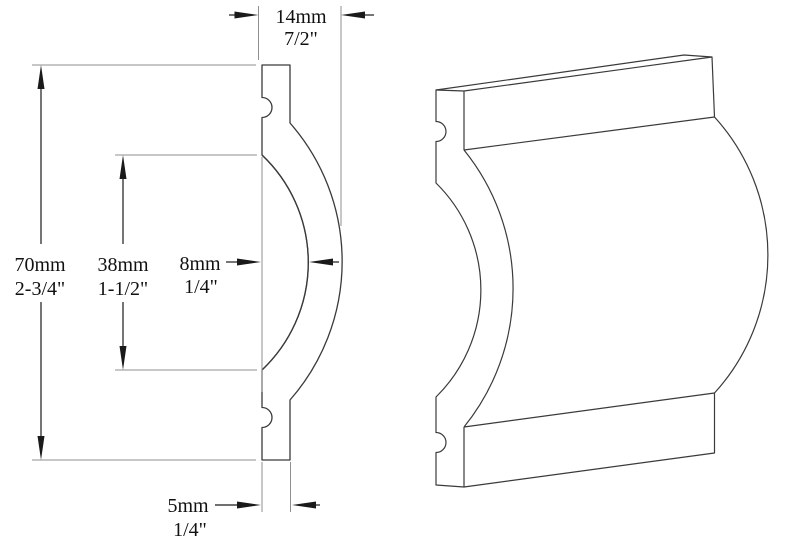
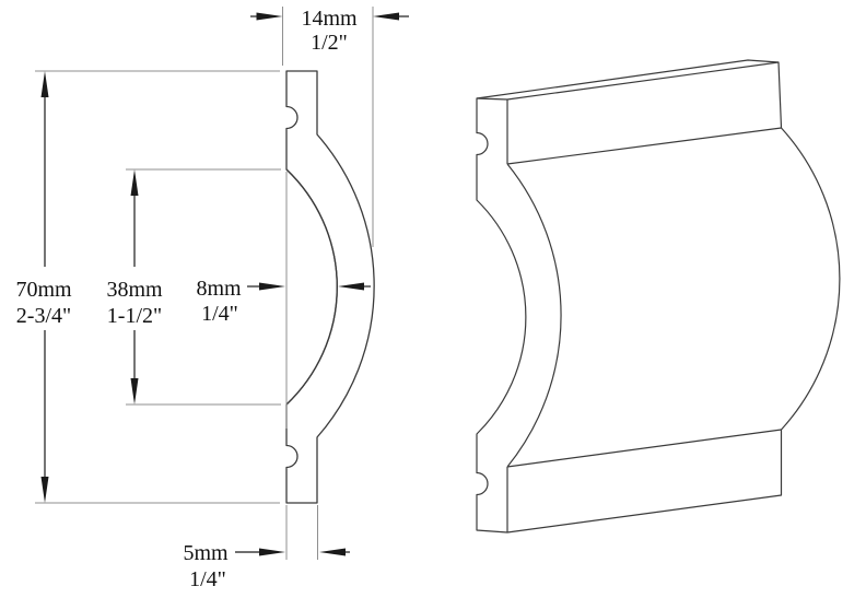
  14mm
- 7/2"
+ 1/2"
  70mm
  2-3/4"
  38mm
  1-1/2"
  8mm
  1/4"
  5mm
  1/4"
